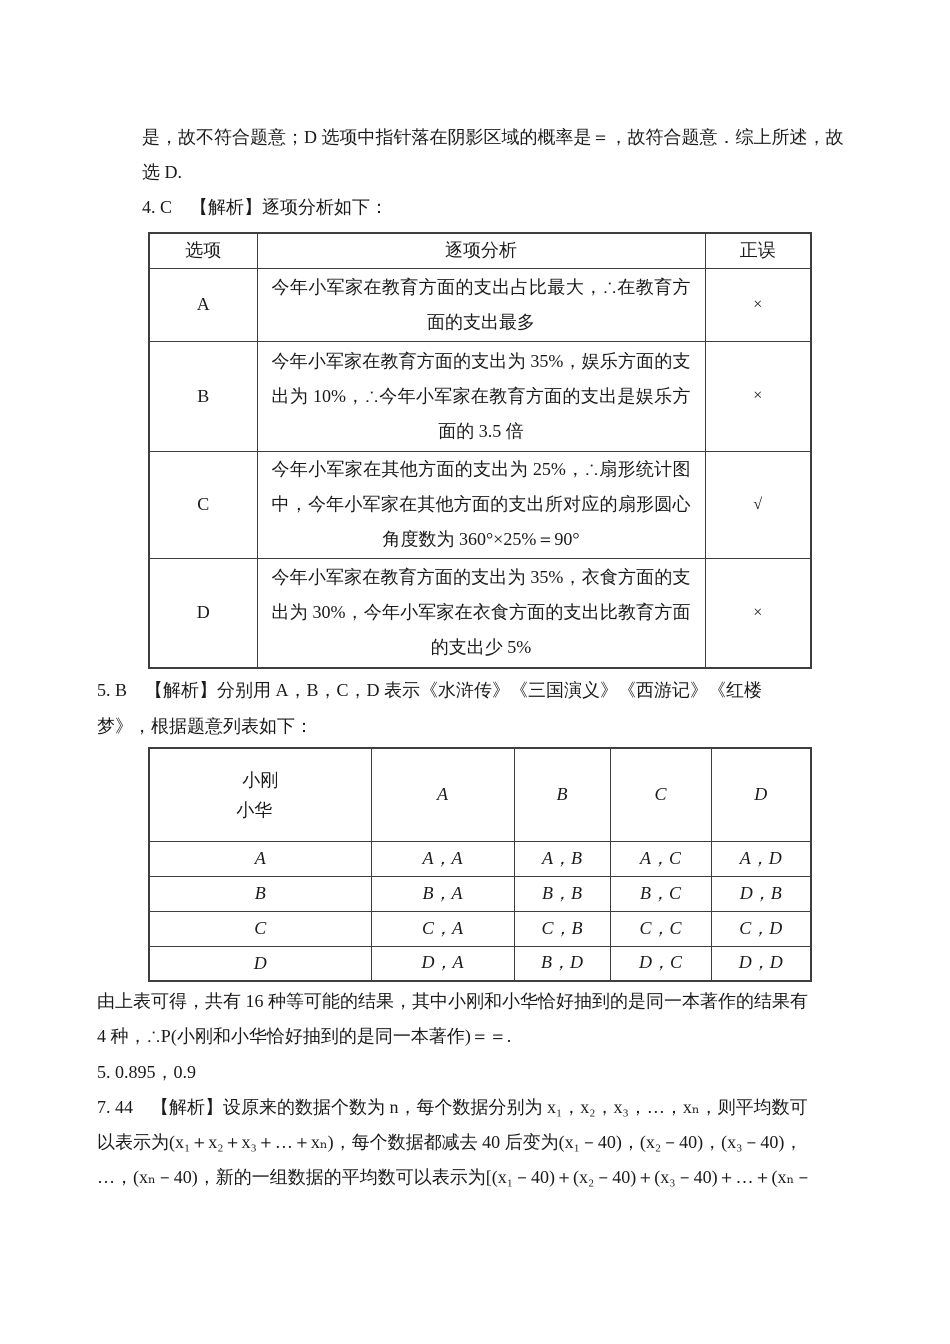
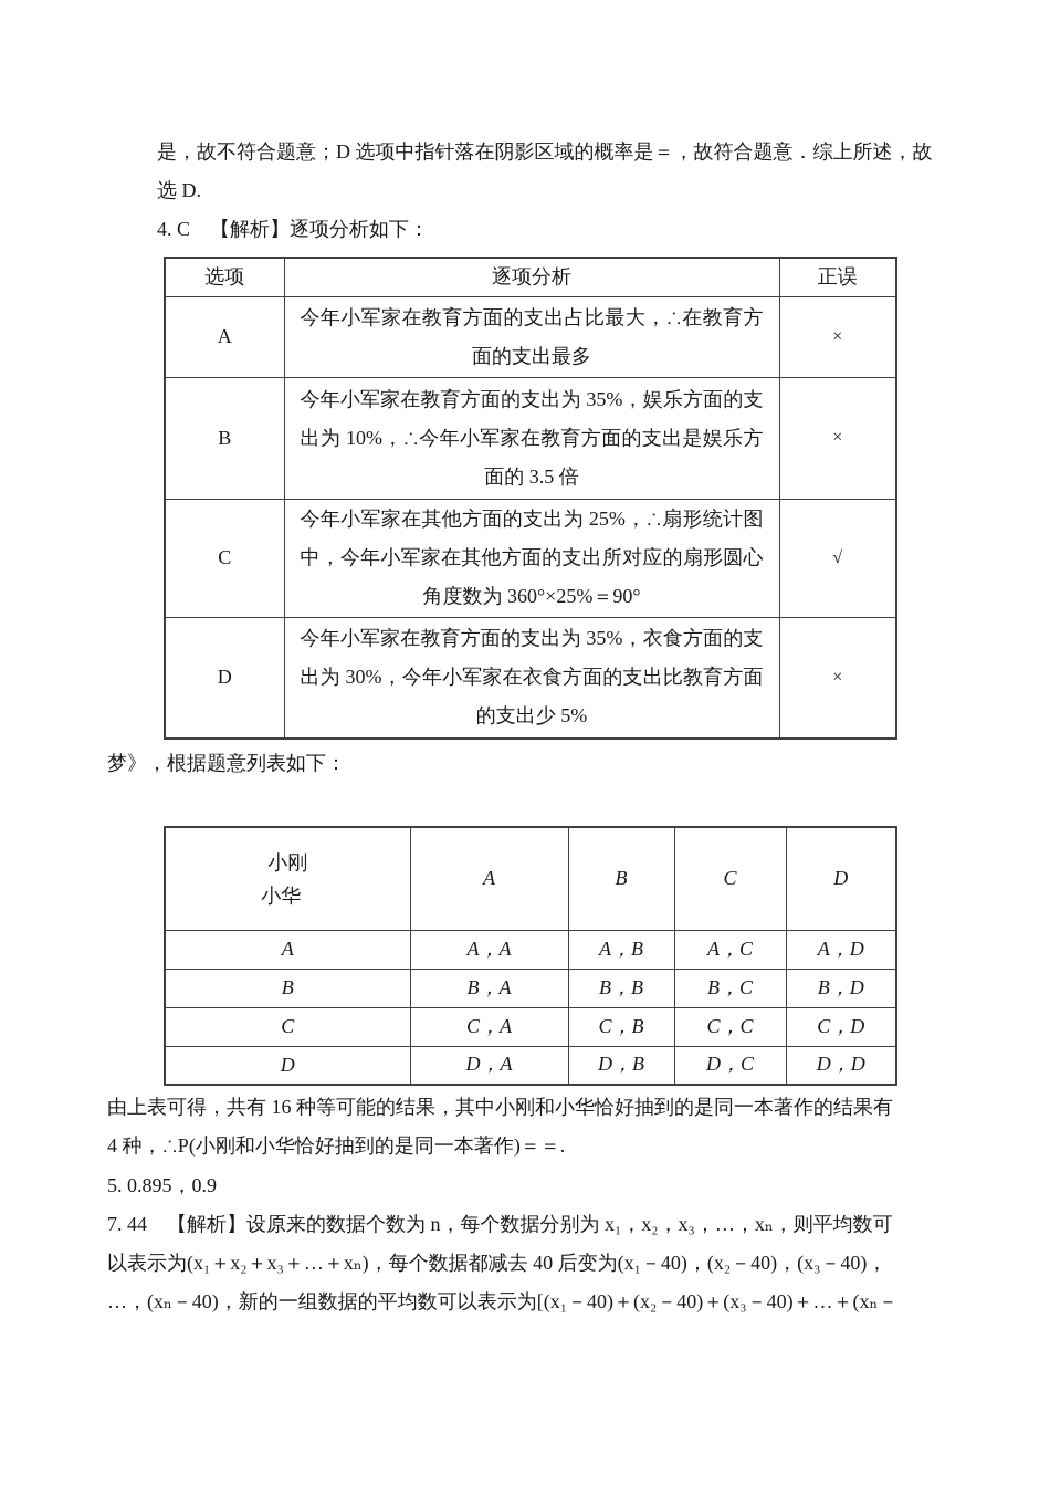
  是，故不符合题意；D 选项中指针落在阴影区域的概率是＝，故符合题意．综上所述，故
  选 D.
  4. C 【解析】逐项分析如下：
  选项	逐项分析	正误
  A	今年小军家在教育方面的支出占比最大，∴在教育方面的支出最多	×
  B	今年小军家在教育方面的支出为 35%，娱乐方面的支出为 10%，∴今年小军家在教育方面的支出是娱乐方面的 3.5 倍	×
  C	今年小军家在其他方面的支出为 25%，∴扇形统计图中，今年小军家在其他方面的支出所对应的扇形圆心角度数为 360°×25%＝90°	√
  D	今年小军家在教育方面的支出为 35%，衣食方面的支出为 30%，今年小军家在衣食方面的支出比教育方面的支出少 5%	×
- 5. B 【解析】分别用 A，B，C，D 表示《水浒传》《三国演义》《西游记》《红楼
  梦》，根据题意列表如下：
  小刚 小华	A	B	C	D
  A	A，A	A，B	A，C	A，D
- B	B，A	B，B	B，C	D，B
+ B	B，A	B，B	B，C	B，D
  C	C，A	C，B	C，C	C，D
- D	D，A	B，D	D，C	D，D
+ D	D，A	D，B	D，C	D，D
  由上表可得，共有 16 种等可能的结果，其中小刚和小华恰好抽到的是同一本著作的结果有
  4 种，∴P(小刚和小华恰好抽到的是同一本著作)＝＝.
  5. 0.895，0.9
  7. 44 【解析】设原来的数据个数为 n，每个数据分别为 x₁，x₂，x₃，…，xₙ，则平均数可
  以表示为(x₁＋x₂＋x₃＋…＋xₙ)，每个数据都减去 40 后变为(x₁－40)，(x₂－40)，(x₃－40)，
  …，(xₙ－40)，新的一组数据的平均数可以表示为[(x₁－40)＋(x₂－40)＋(x₃－40)＋…＋(xₙ－
